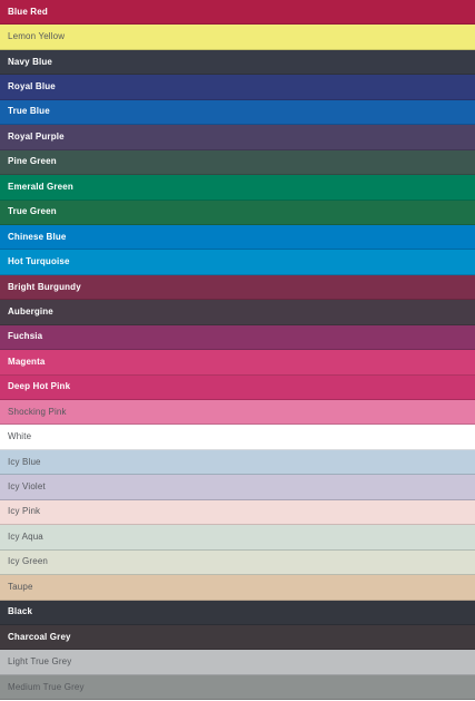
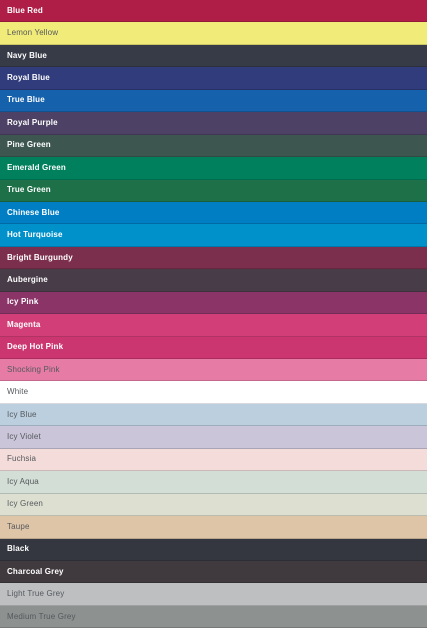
  Blue Red
  Lemon Yellow
  Navy Blue
  Royal Blue
  True Blue
  Royal Purple
  Pine Green
  Emerald Green
  True Green
  Chinese Blue
  Hot Turquoise
  Bright Burgundy
  Aubergine
- Fuchsia
+ Icy Pink
  Magenta
  Deep Hot Pink
  Shocking Pink
  White
  Icy Blue
  Icy Violet
- Icy Pink
+ Fuchsia
  Icy Aqua
  Icy Green
  Taupe
  Black
  Charcoal Grey
  Light True Grey
  Medium True Grey
